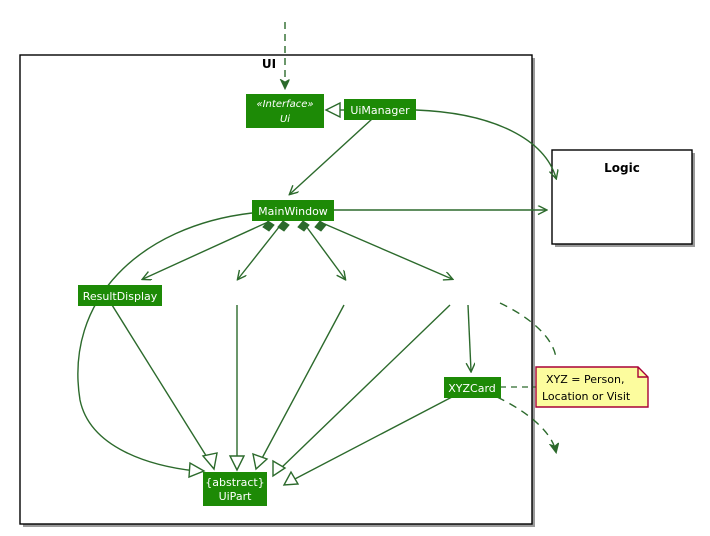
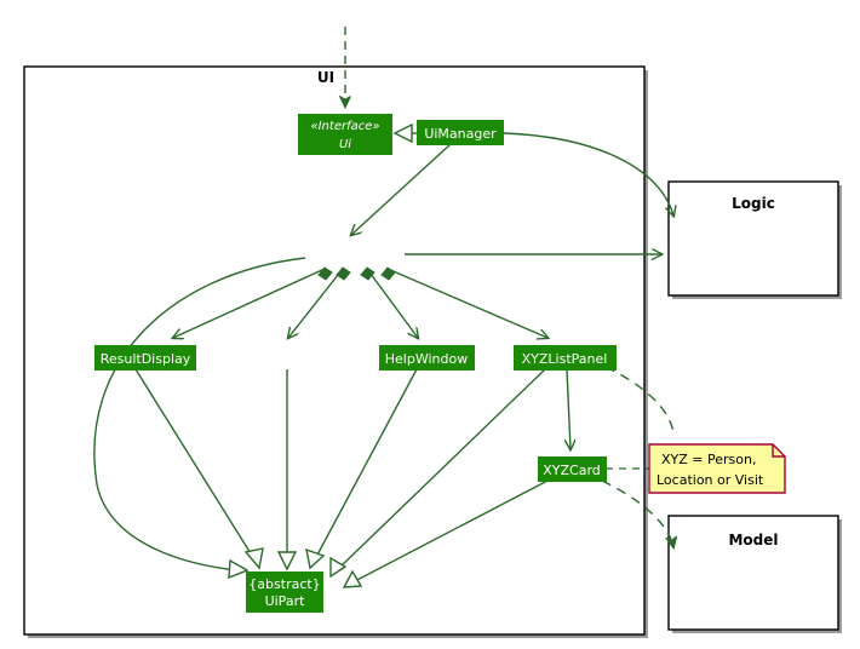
  UI
  Logic
+ Model
  «Interface»
  Ui
  UiManager
- MainWindow
  ResultDisplay
+ HelpWindow
+ XYZListPanel
  XYZCard
  {abstract}
  UiPart
  XYZ = Person,
  Location or Visit
